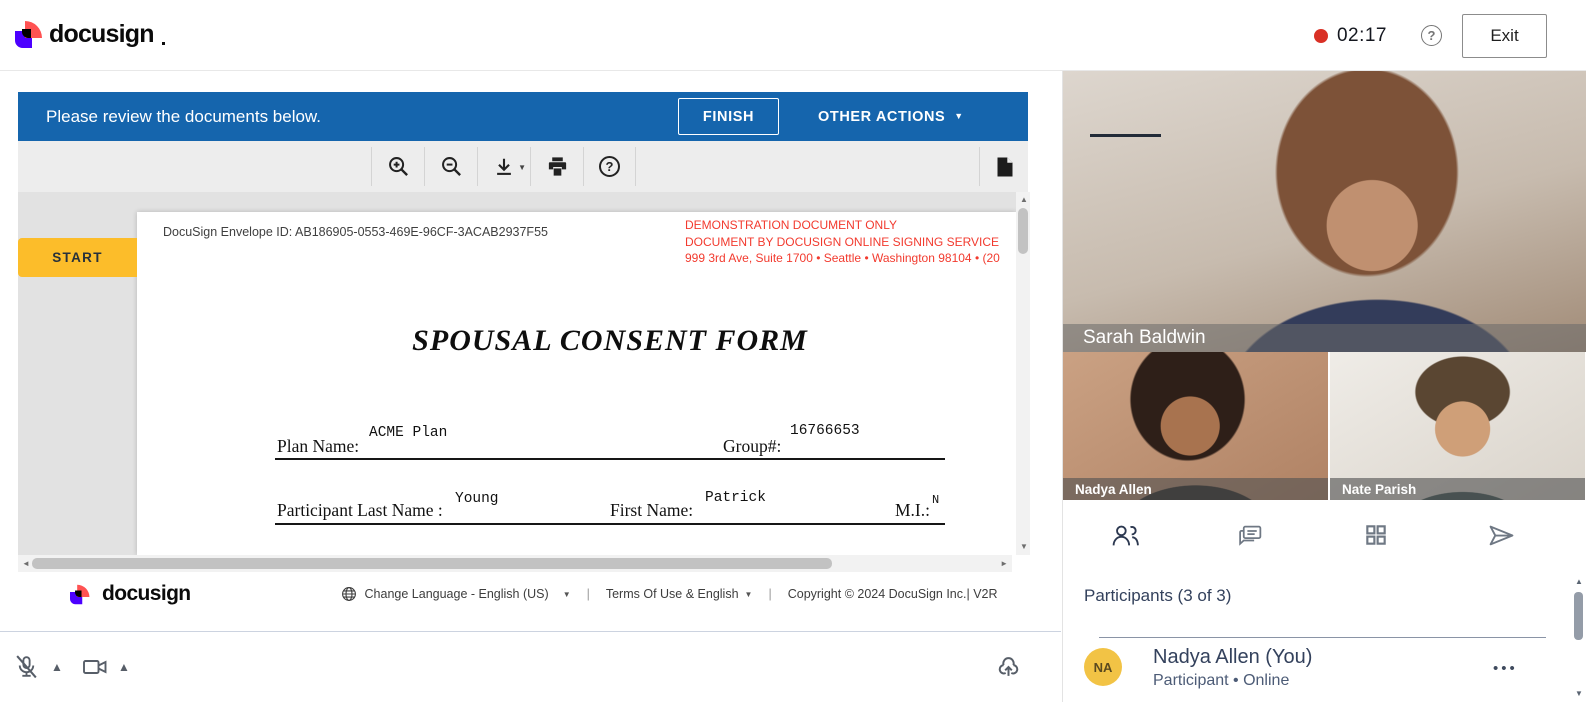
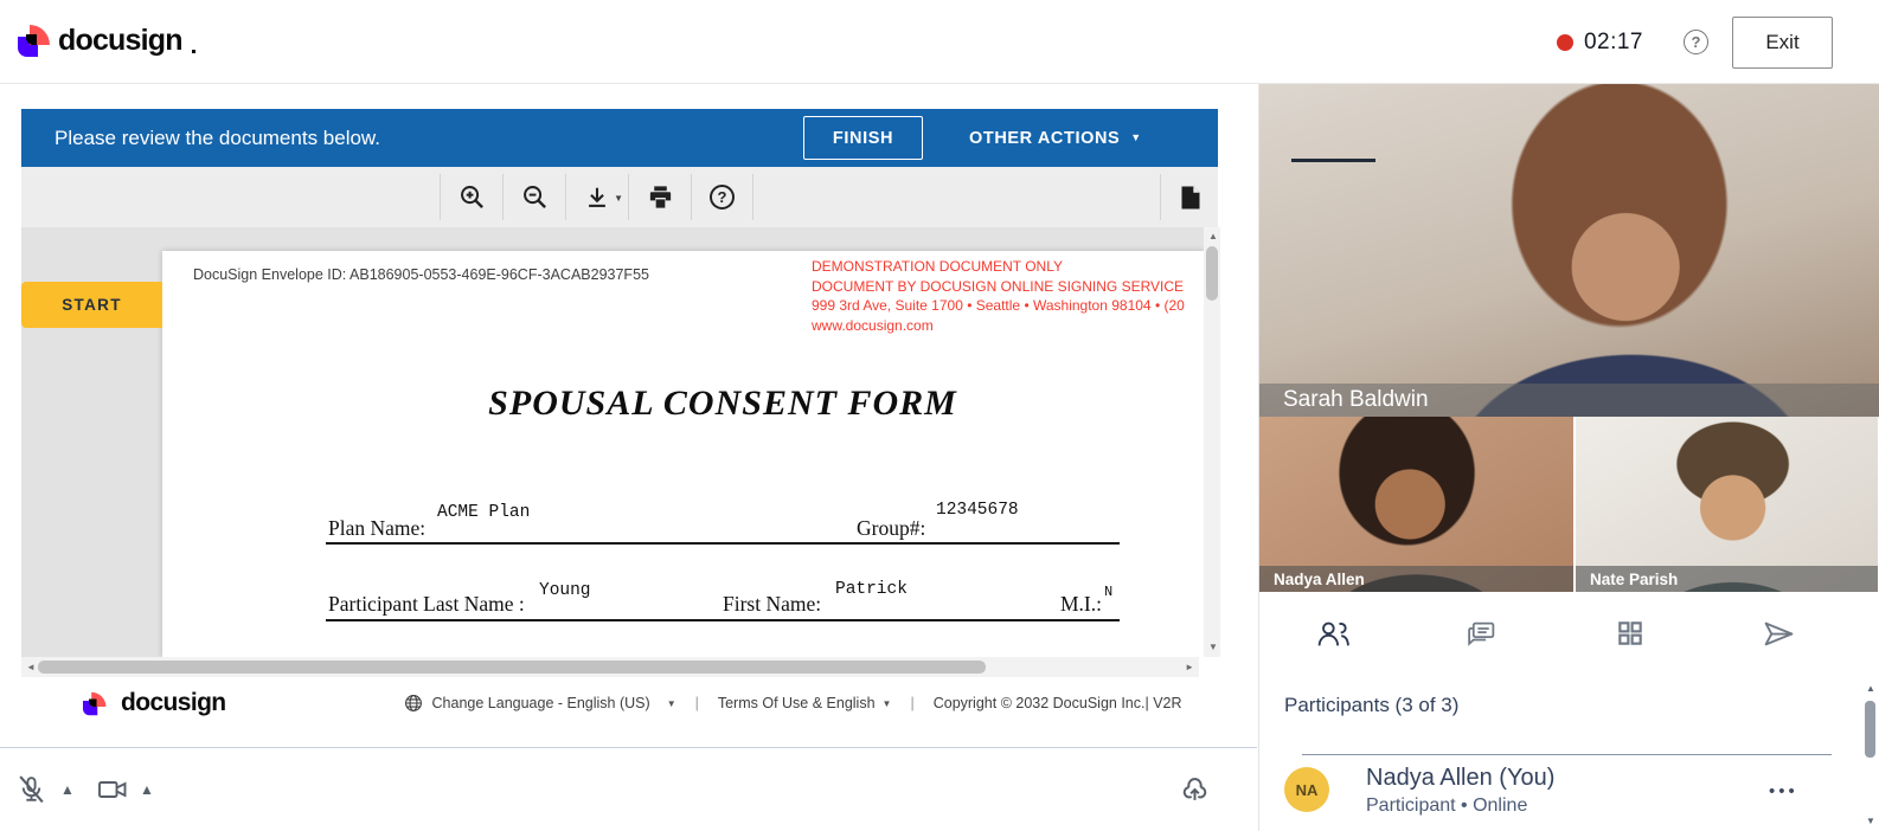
  docusign
  02:17
  ?
  Exit
  Please review the documents below.
  FINISH
  OTHER ACTIONS
  ▼
  ▼
  ?
  DocuSign Envelope ID: AB186905-0553-469E-96CF-3ACAB2937F55
  DEMONSTRATION DOCUMENT ONLY
  DOCUMENT BY DOCUSIGN ONLINE SIGNING SERVICE
  999 3rd Ave, Suite 1700 • Seattle • Washington 98104 • (20
+ www.docusign.com
  SPOUSAL CONSENT FORM
  Plan Name:
  ACME Plan
  Group#:
- 16766653
+ 12345678
  Participant Last Name :
  Young
  First Name:
  Patrick
  M.I.:
  N
  START
  ▲
  ▼
  ◄
  ►
  docusign
  Change Language - English (US)
  ▼
  |
  Terms Of Use & English
  ▼
  |
- Copyright © 2024 DocuSign Inc.| V2R
+ Copyright © 2032 DocuSign Inc.| V2R
  ▲
  ▲
  Sarah Baldwin
  Nadya Allen
  Nate Parish
  Participants (3 of 3)
  NA
  Nadya Allen (You)
  Participant • Online
  •••
  ▲
  ▼
